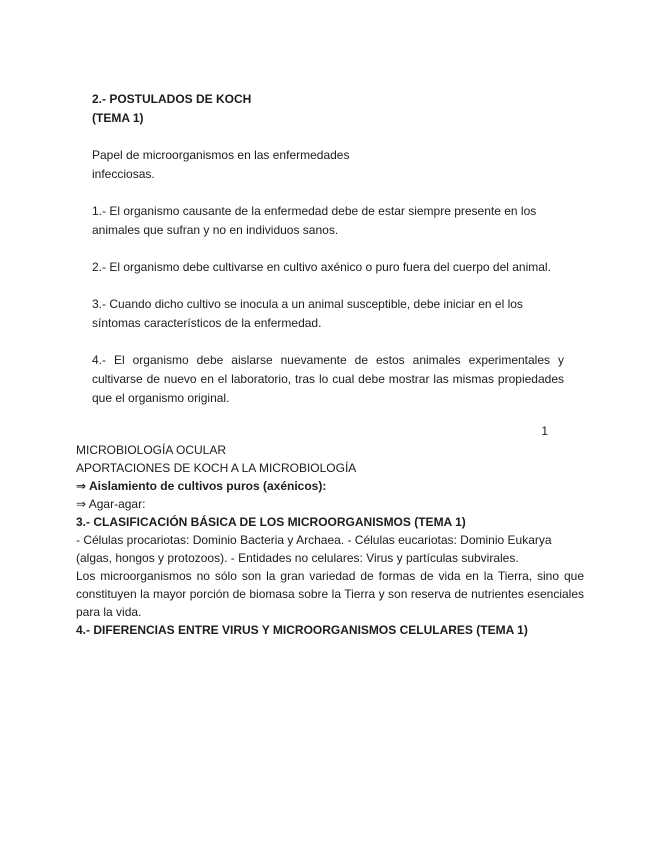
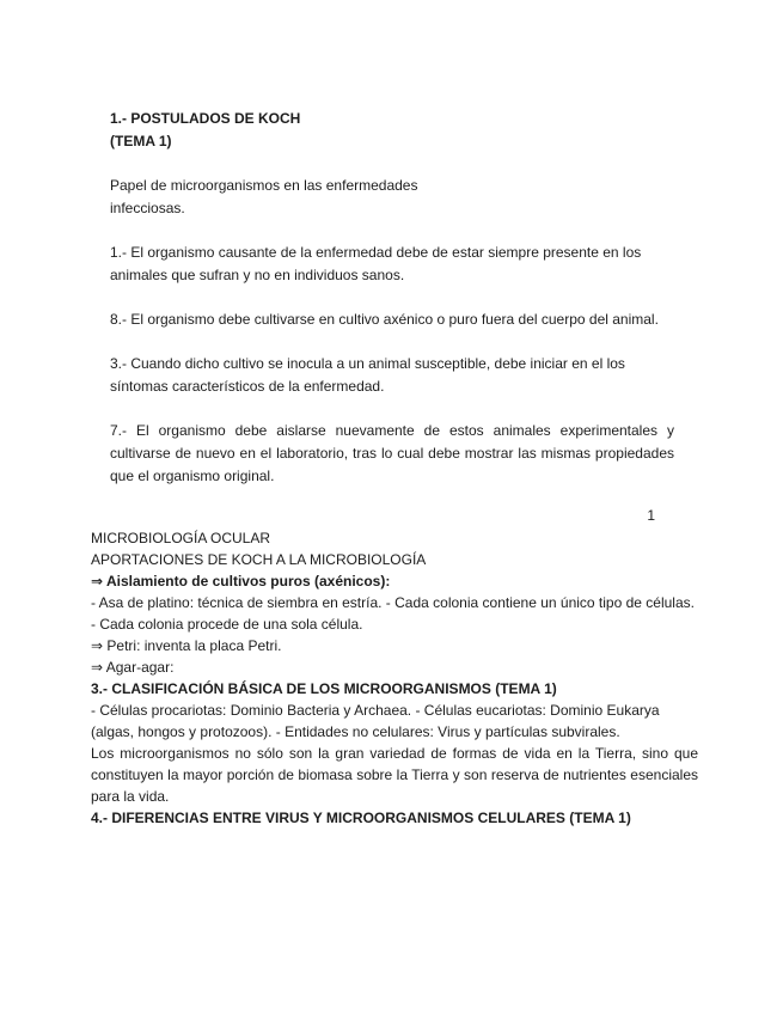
- 2.- POSTULADOS DE KOCH
+ 1.- POSTULADOS DE KOCH
  (TEMA 1)
  Papel de microorganismos en las enfermedades
  infecciosas.
  1.- El organismo causante de la enfermedad debe de estar siempre presente en los animales que sufran y no en individuos sanos.
- 2.- El organismo debe cultivarse en cultivo axénico o puro fuera del cuerpo del animal.
+ 8.- El organismo debe cultivarse en cultivo axénico o puro fuera del cuerpo del animal.
  3.- Cuando dicho cultivo se inocula a un animal susceptible, debe iniciar en el los síntomas característicos de la enfermedad.
- 4.- El organismo debe aislarse nuevamente de estos animales experimentales y cultivarse de nuevo en el laboratorio, tras lo cual debe mostrar las mismas propiedades que el organismo original.
+ 7.- El organismo debe aislarse nuevamente de estos animales experimentales y cultivarse de nuevo en el laboratorio, tras lo cual debe mostrar las mismas propiedades que el organismo original.
  1
  MICROBIOLOGÍA OCULAR
  APORTACIONES DE KOCH A LA MICROBIOLOGÍA
  ⇒ Aislamiento de cultivos puros (axénicos):
+ - Asa de platino: técnica de siembra en estría. - Cada colonia contiene un único tipo de células. - Cada colonia procede de una sola célula.
+ ⇒ Petri: inventa la placa Petri.
  ⇒ Agar-agar:
  3.- CLASIFICACIÓN BÁSICA DE LOS MICROORGANISMOS (TEMA 1)
  - Células procariotas: Dominio Bacteria y Archaea. - Células eucariotas: Dominio Eukarya (algas, hongos y protozoos). - Entidades no celulares: Virus y partículas subvirales.
  Los microorganismos no sólo son la gran variedad de formas de vida en la Tierra, sino que constituyen la mayor porción de biomasa sobre la Tierra y son reserva de nutrientes esenciales para la vida.
  4.- DIFERENCIAS ENTRE VIRUS Y MICROORGANISMOS CELULARES (TEMA 1)
